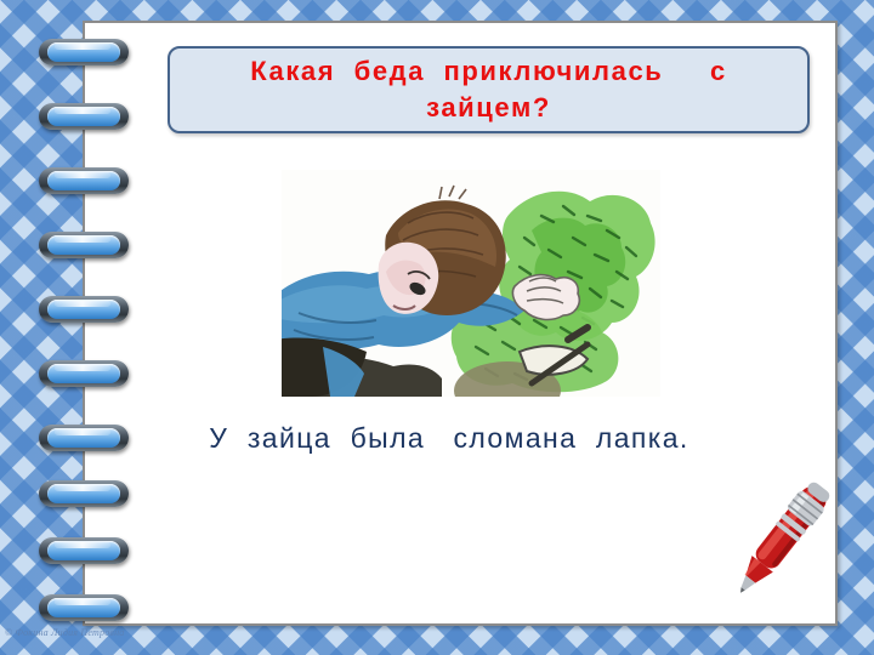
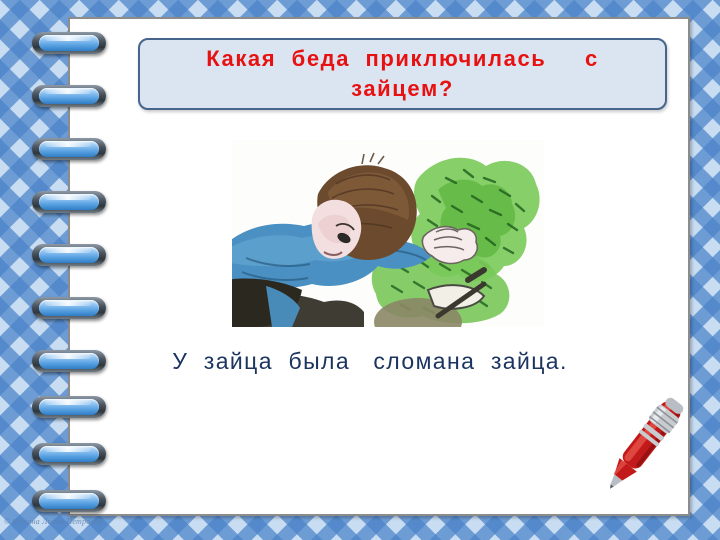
  Какая беда приключилась с
  зайцем?
- У зайца была сломана лапка.
+ У зайца была сломана зайца.
  © Фокина Лидия Петровна
